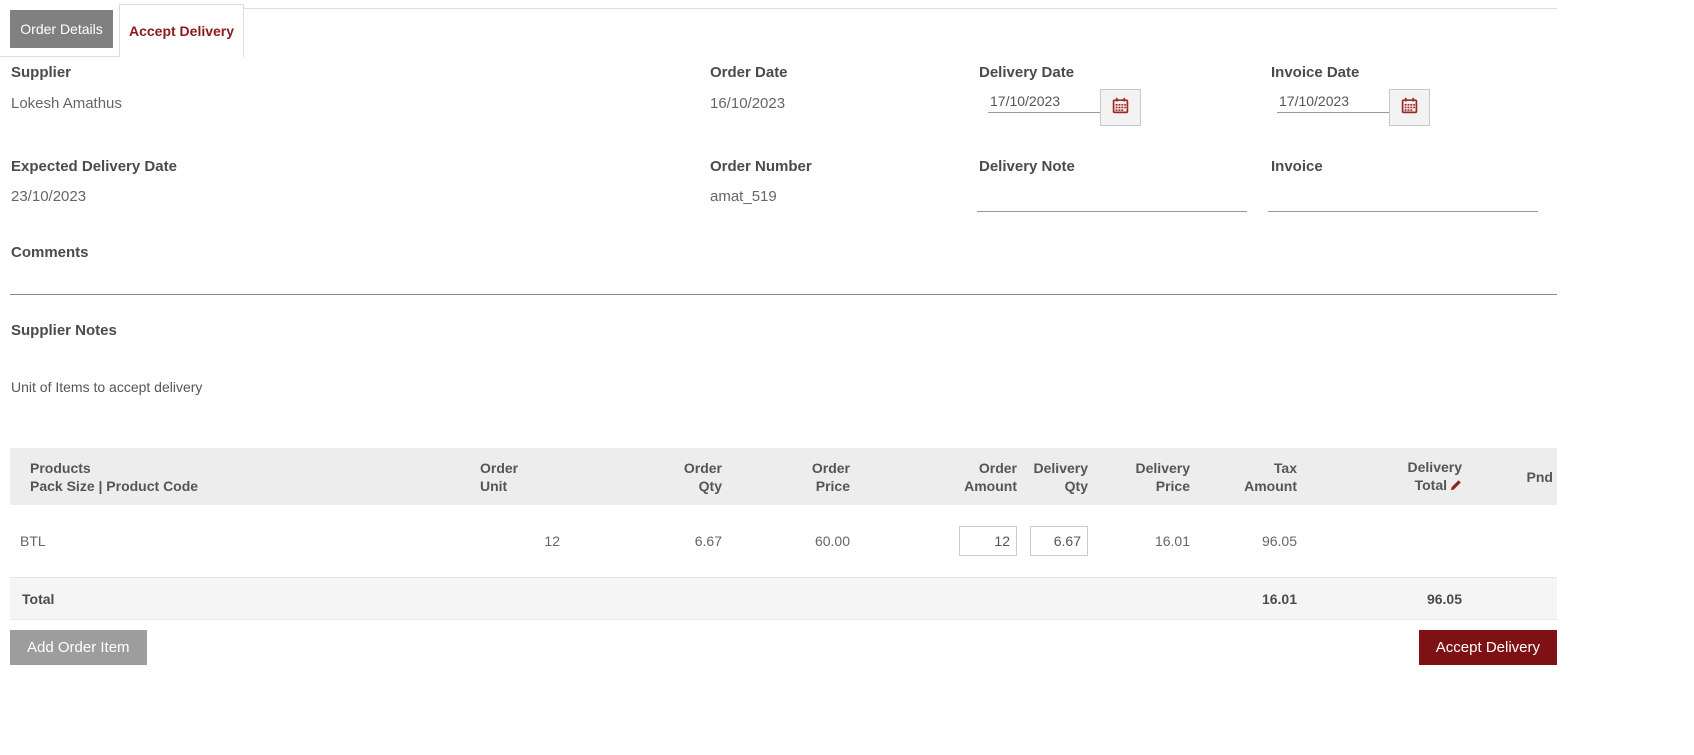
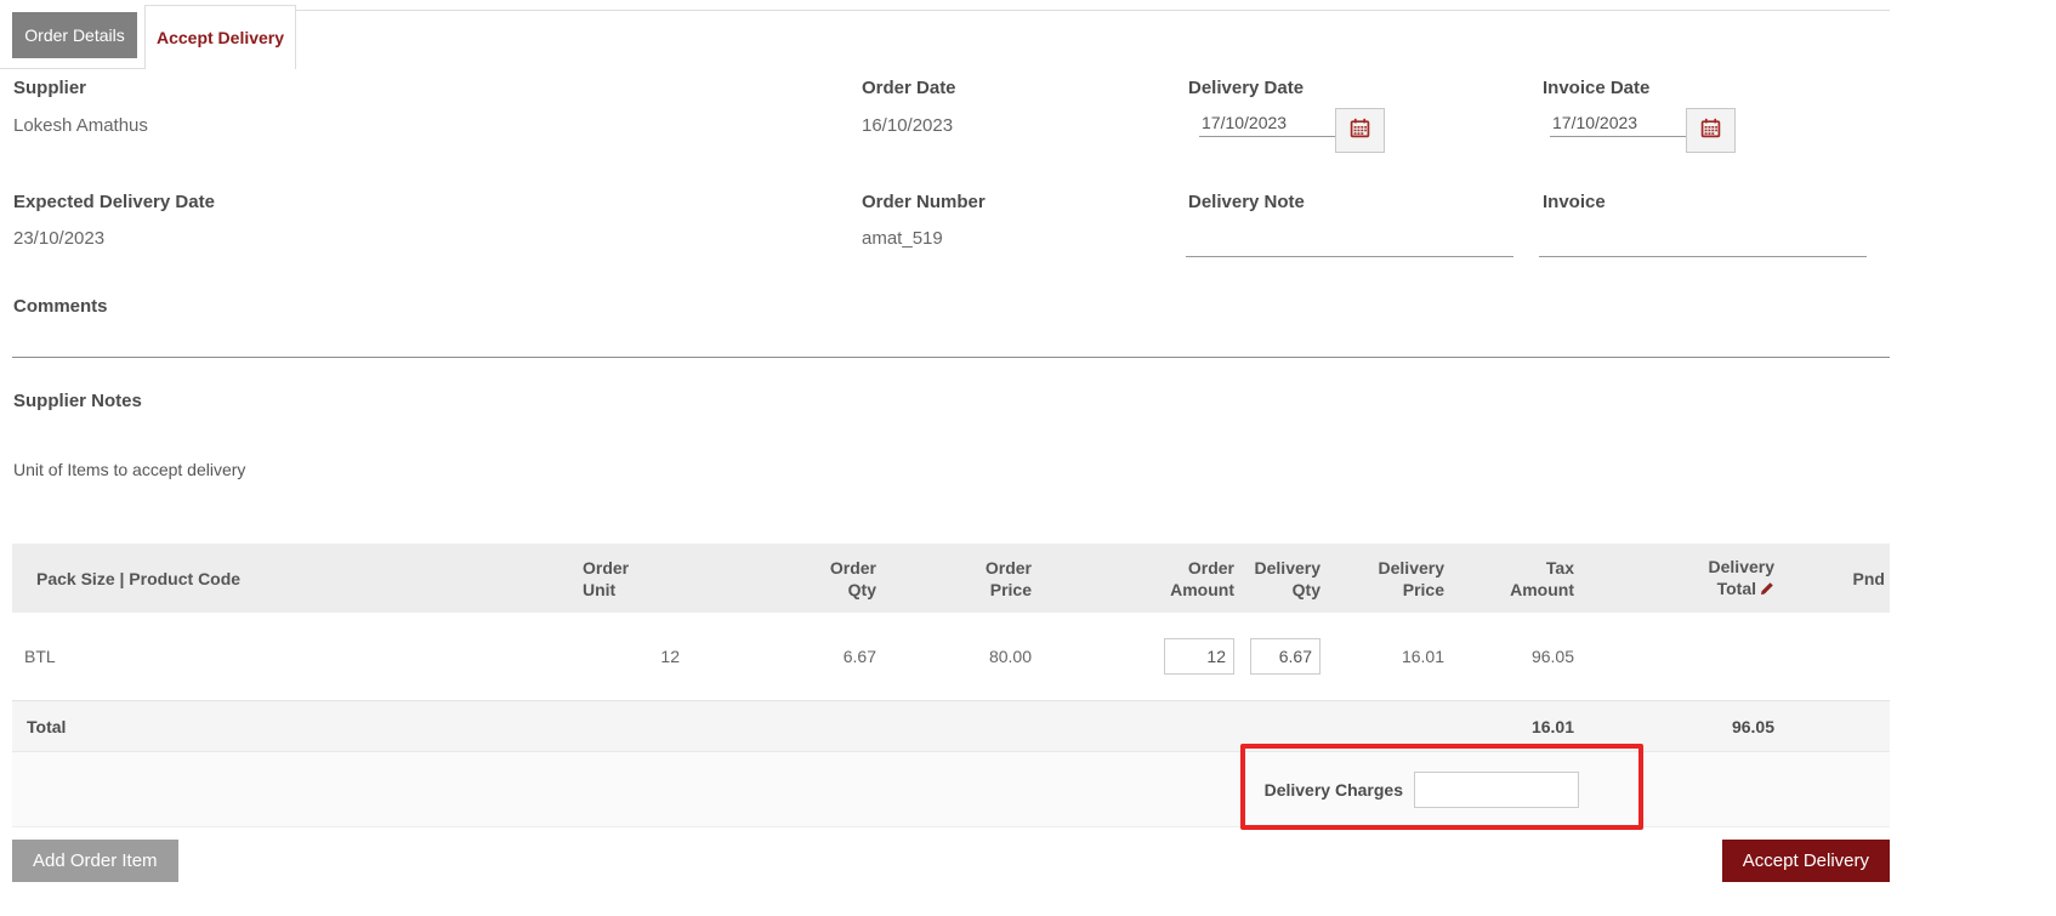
  Order Details
  Accept Delivery
  Supplier
  Lokesh Amathus
  Order Date
  16/10/2023
  Delivery Date
  17/10/2023
  Invoice Date
  17/10/2023
  Expected Delivery Date
  23/10/2023
  Order Number
  amat_519
  Delivery Note
  Invoice
  Comments
  Supplier Notes
  Unit of Items to accept delivery
- Products
  Pack Size | Product Code
  Order
  Unit
  Order
  Qty
  Order
  Price
  Order
  Amount
  Delivery
  Qty
  Delivery
  Price
  Tax
  Amount
  Delivery
  Total
  Pnd
  BTL
  12
  6.67
- 60.00
+ 80.00
  12
  6.67
  16.01
  96.05
  Total
  16.01
  96.05
+ Delivery Charges
  Add Order Item
  Accept Delivery
